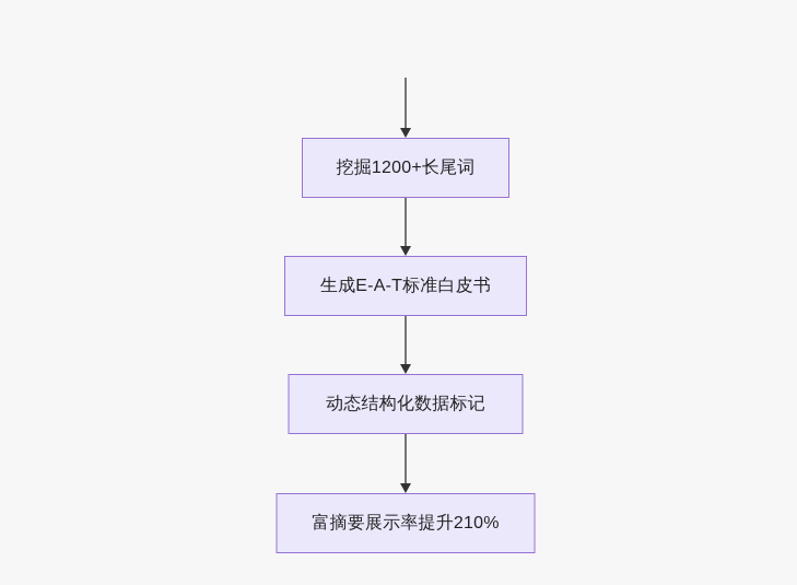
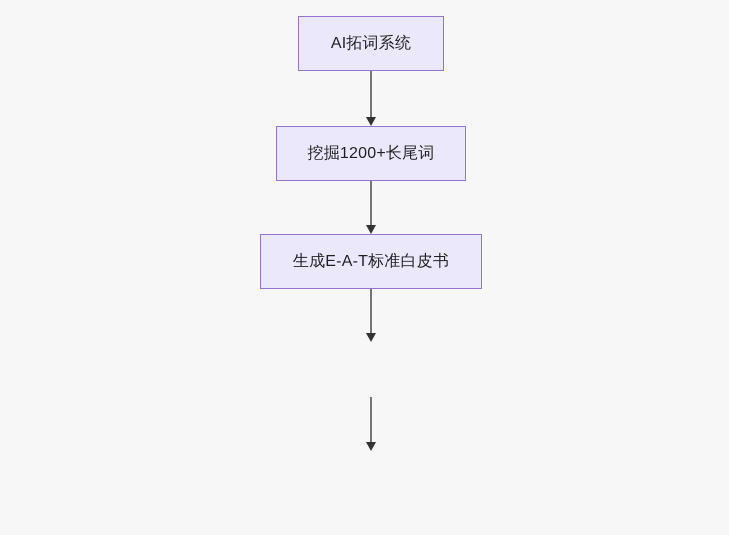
+ AI拓词系统
  挖掘1200+长尾词
  生成E-A-T标准白皮书
- 动态结构化数据标记
- 富摘要展示率提升210%
